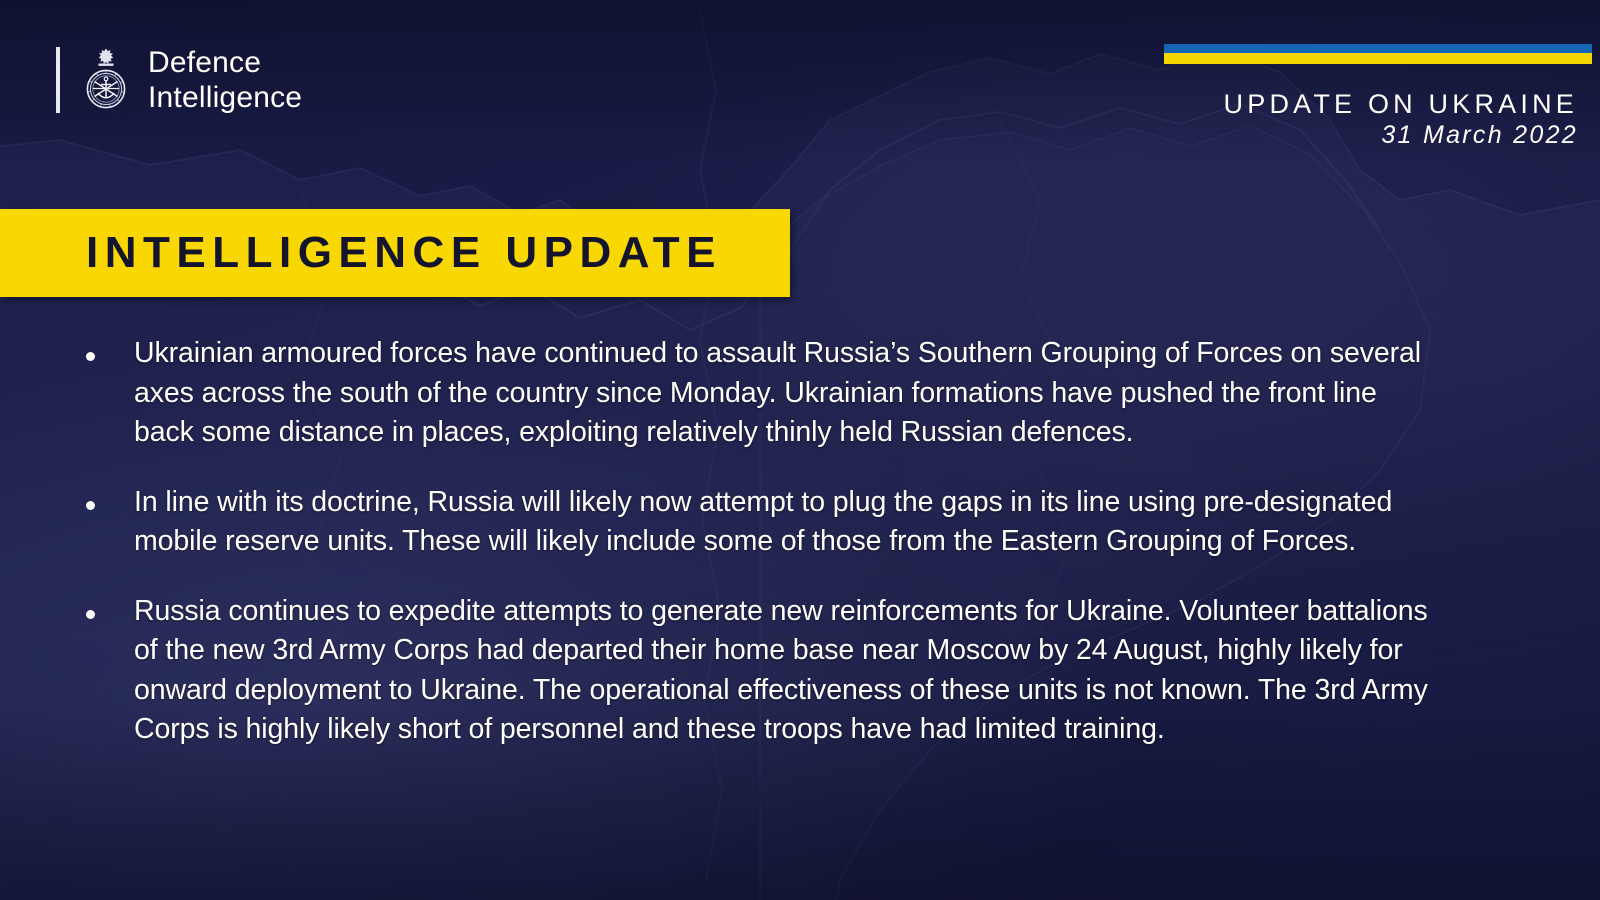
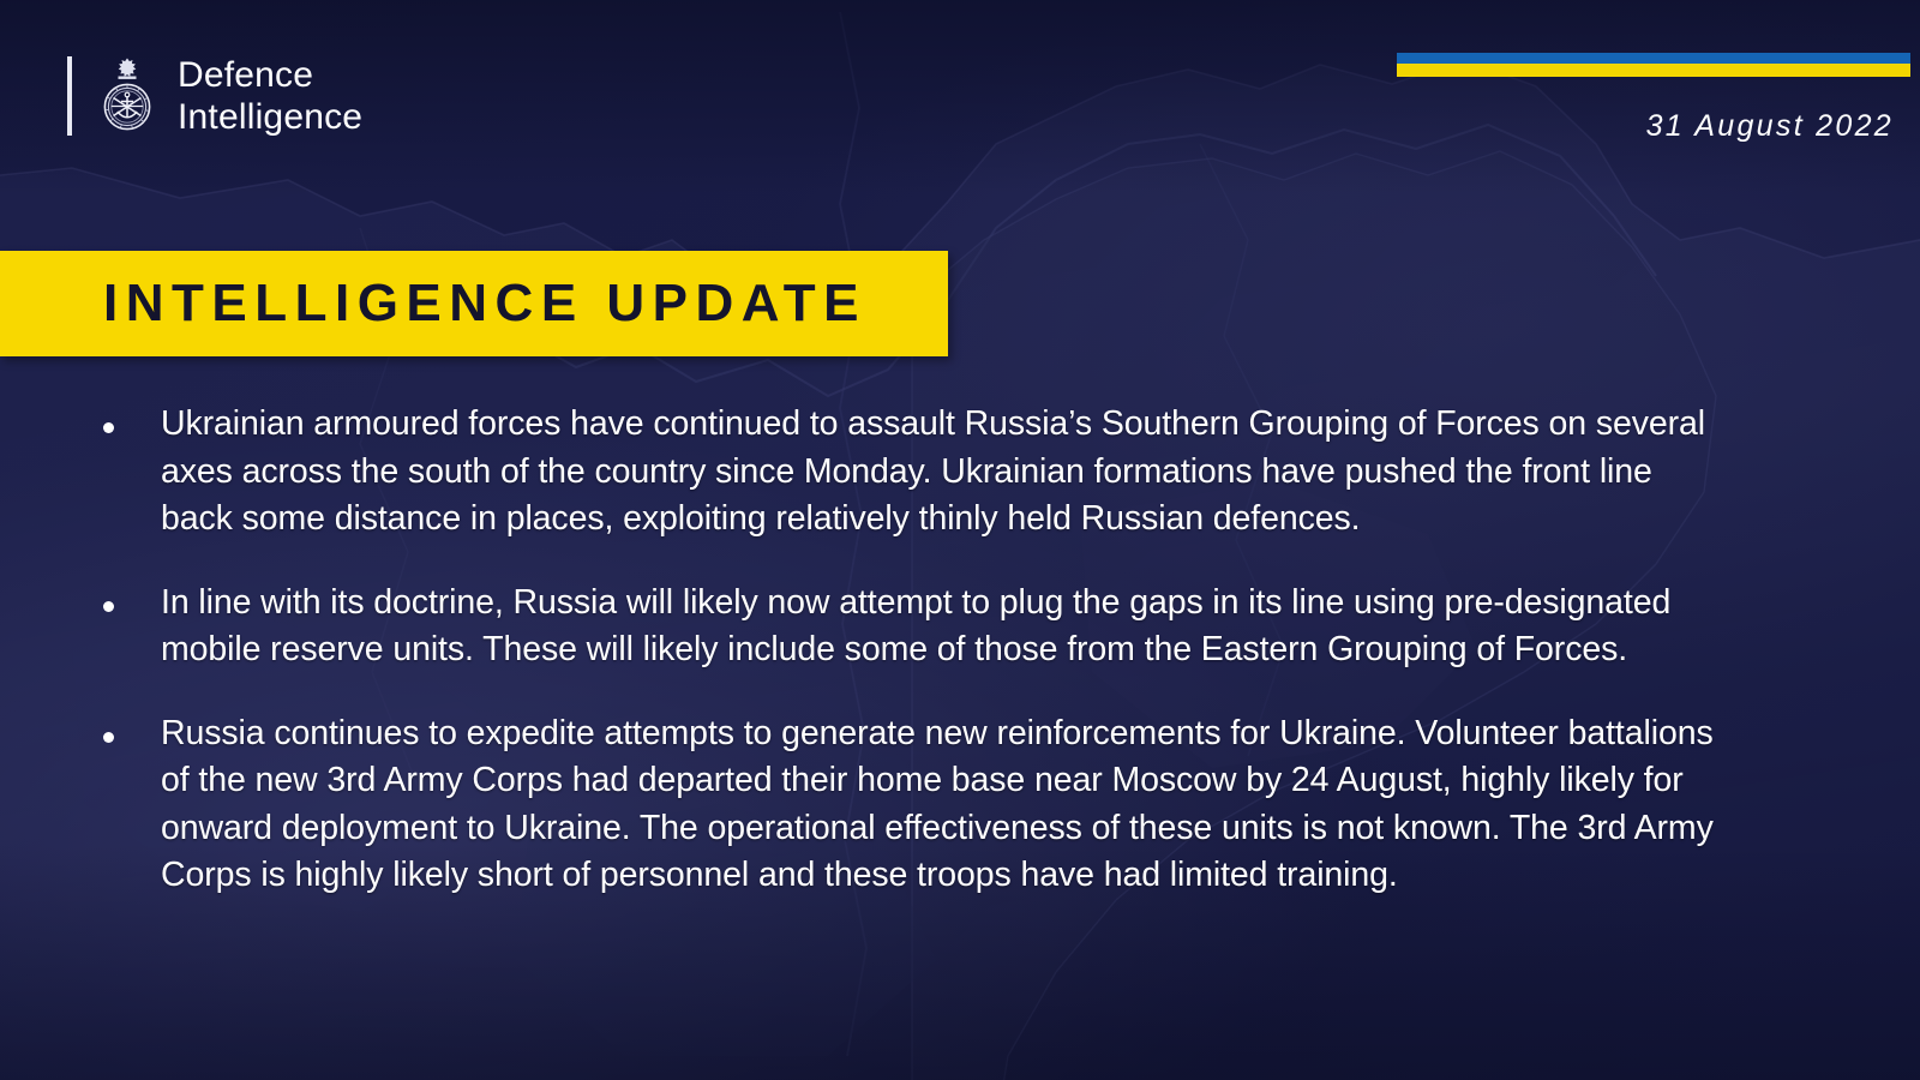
  Defence
  Intelligence
- UPDATE ON UKRAINE
- 31 March 2022
+ 31 August 2022
  INTELLIGENCE UPDATE
  Ukrainian armoured forces have continued to assault Russia’s Southern Grouping of Forces on several axes across the south of the country since Monday. Ukrainian formations have pushed the front line back some distance in places, exploiting relatively thinly held Russian defences.
  In line with its doctrine, Russia will likely now attempt to plug the gaps in its line using pre-designated mobile reserve units. These will likely include some of those from the Eastern Grouping of Forces.
  Russia continues to expedite attempts to generate new reinforcements for Ukraine. Volunteer battalions of the new 3rd Army Corps had departed their home base near Moscow by 24 August, highly likely for onward deployment to Ukraine. The operational effectiveness of these units is not known. The 3rd Army Corps is highly likely short of personnel and these troops have had limited training.
